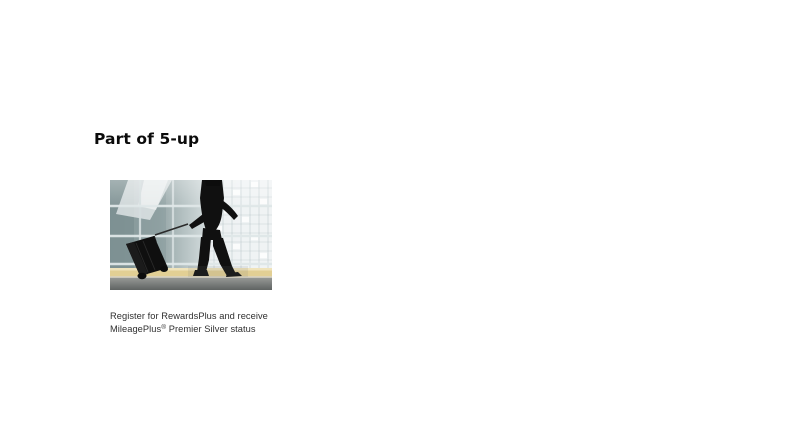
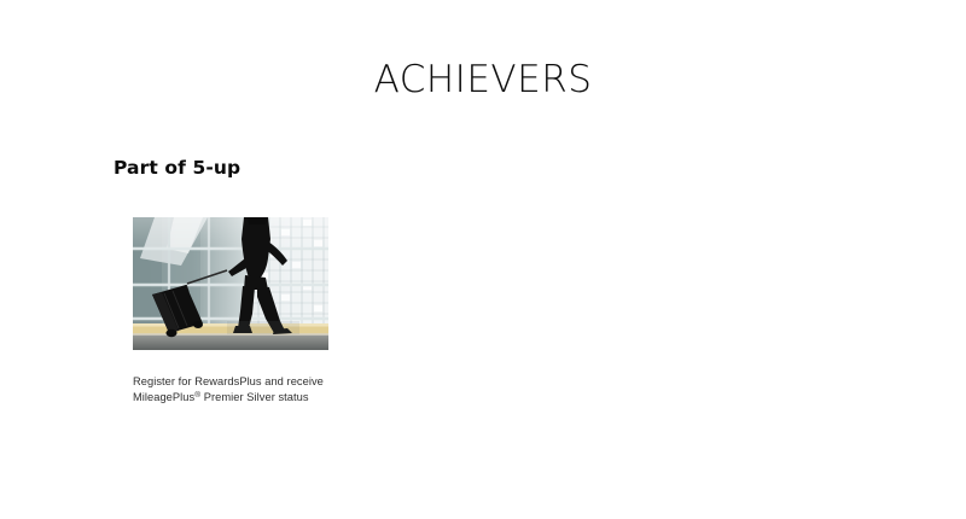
+ ACHIEVERS
  Part of 5-up
  Register for RewardsPlus and receive MileagePlus Premier Silver status
